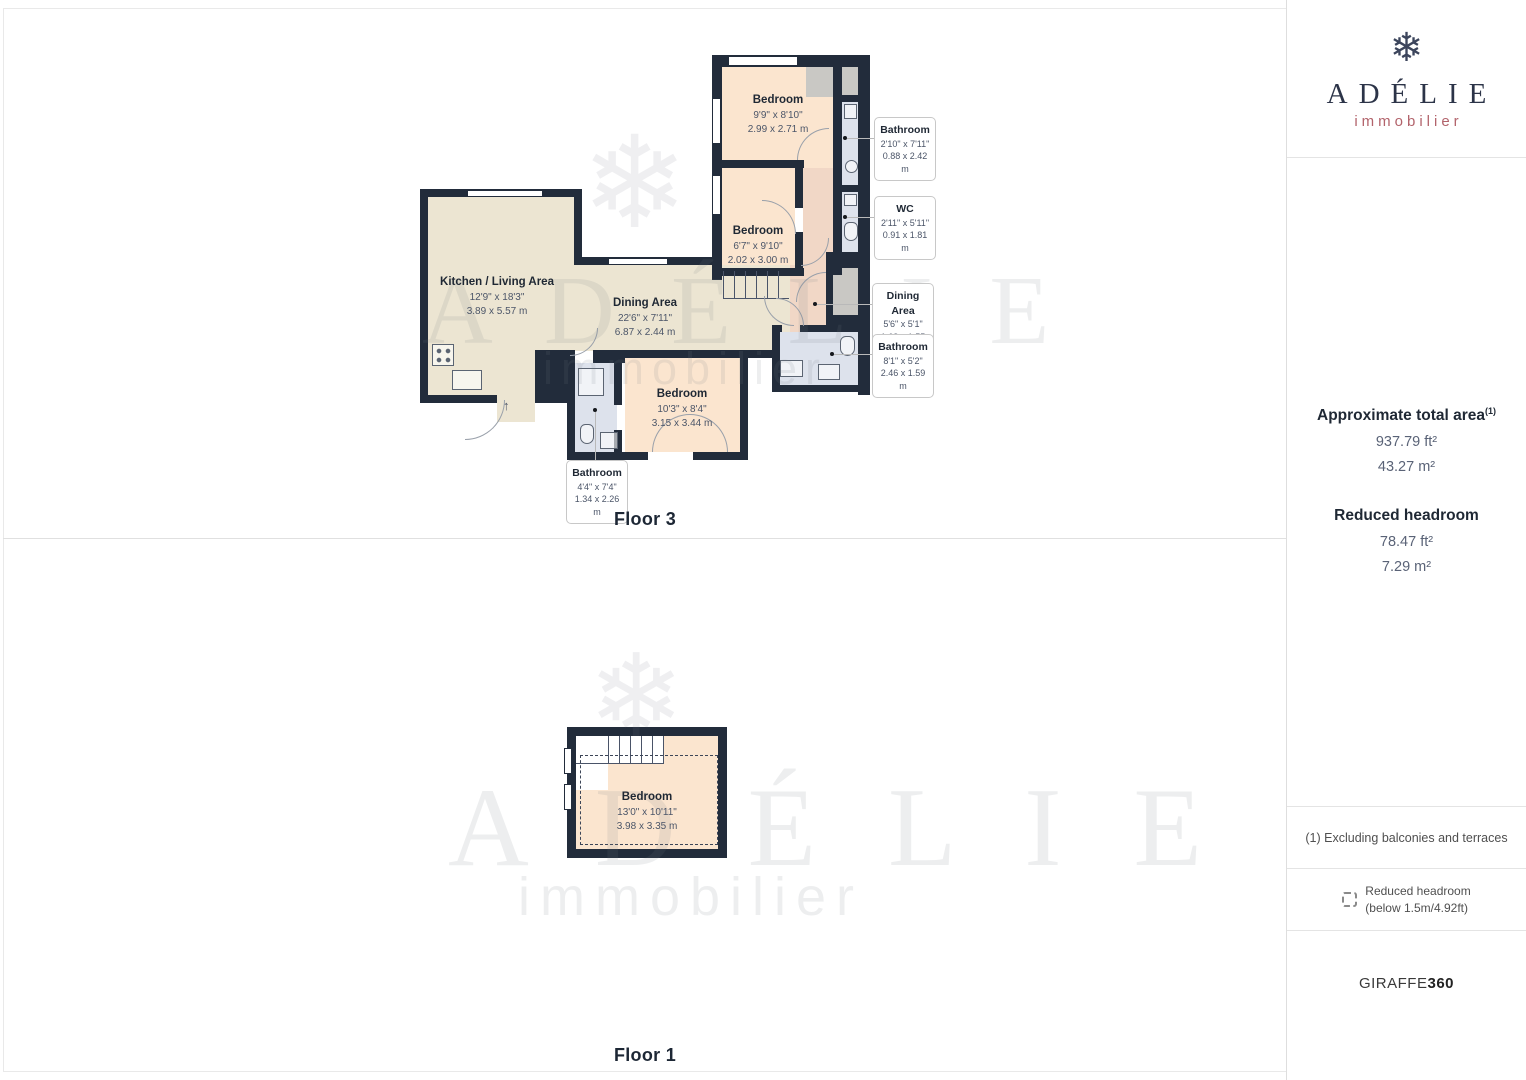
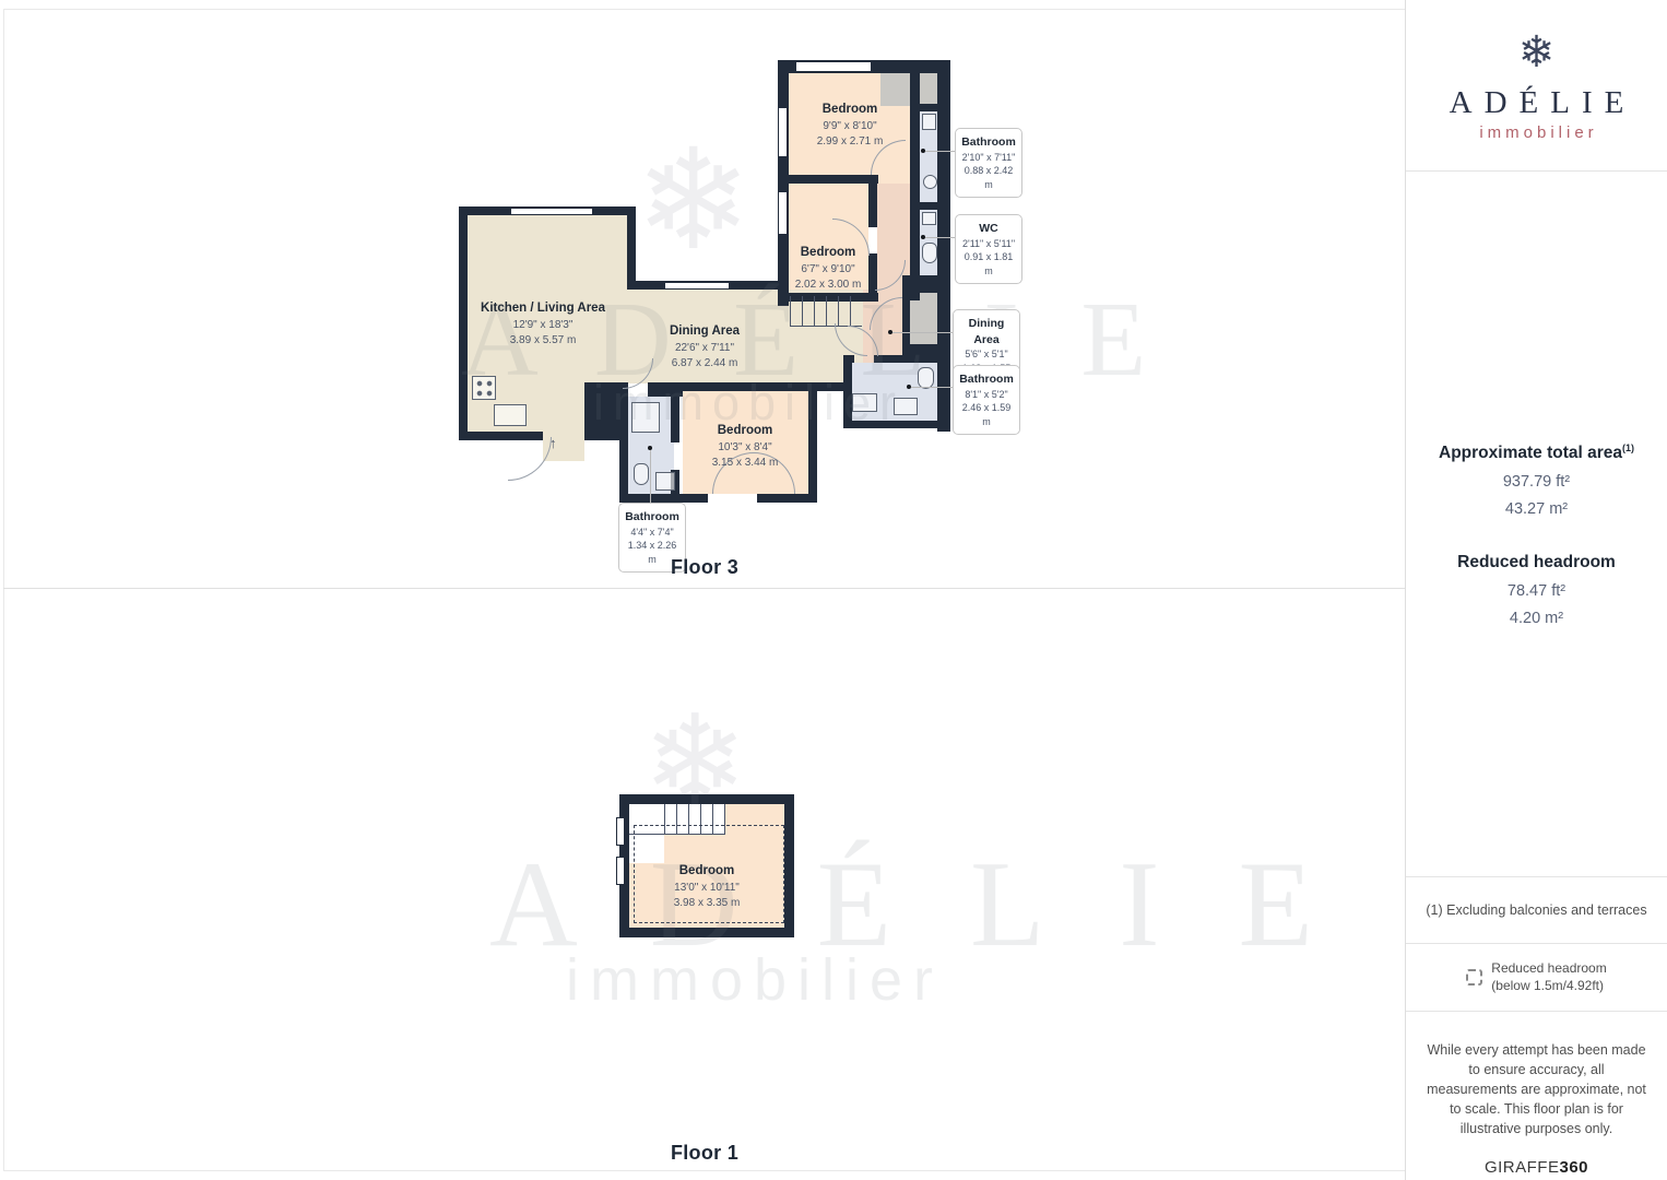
  ↑
  ❄
  A D É L E
  immobilier
  Bedroom
  9'9" x 8'10"
  2.99 x 2.71 m
  Bedroom
  6'7" x 9'10"
  2.02 x 3.00 m
  Kitchen / Living Area
  12'9" x 18'3"
  3.89 x 5.57 m
  Dining Area
  22'6" x 7'11"
  6.87 x 2.44 m
  Bedroom
  10'3" x 8'4"
  3.15 x 3.44 m
  Bathroom
  2'10" x 7'11"
  0.88 x 2.42 m
  WC
  2'11" x 5'11"
  0.91 x 1.81 m
  Dining Area
  5'6" x 5'1"
  Bathroom
  8'1" x 5'2"
  2.46 x 1.59 m
  Bathroom
  4'4" x 7'4"
  1.34 x 2.26 m
  Floor 3
  Bedroom
  13'0" x 10'11"
  3.98 x 3.35 m
  ❄
  A D É L I E
  Floor 1
  ❄
  ADÉLIE
  immobilier
  Approximate total area(1)
  937.79 ft²
  43.27 m²
  Reduced headroom
  78.47 ft²
- 7.29 m²
+ 4.20 m²
  (1) Excluding balconies and terraces
  Reduced headroom
  (below 1.5m/4.92ft)
+ While every attempt has been made to ensure accuracy, all measurements are approximate, not to scale. This floor plan is for illustrative purposes only.
  GIRAFFE360
